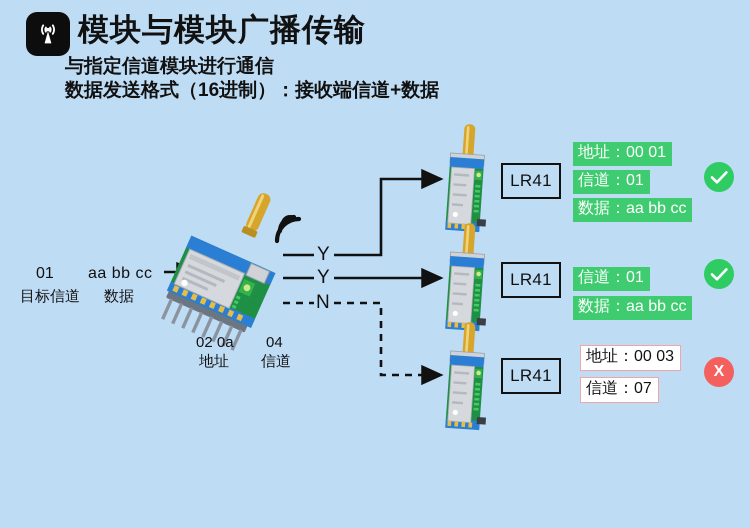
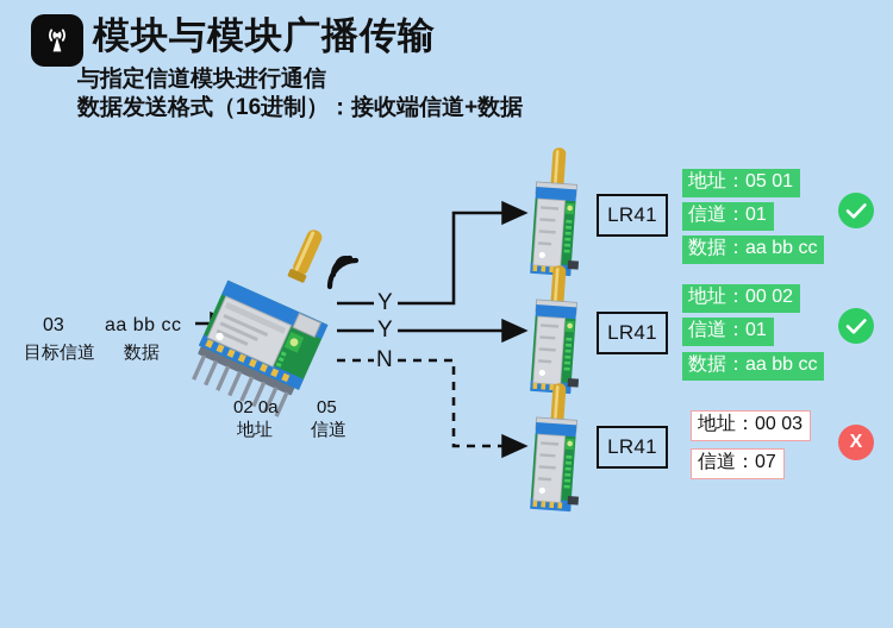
  模块与模块广播传输
  与指定信道模块进行通信
  数据发送格式（16进制）：接收端信道+数据
- 01
+ 03
  aa bb cc
  目标信道
  数据
  02 0a
- 04
+ 05
  地址
  信道
  Y
  Y
  N
  LR41
  LR41
  LR41
- 地址：00 01
+ 地址：05 01
  信道：01
  数据：aa bb cc
+ 地址：00 02
  信道：01
  数据：aa bb cc
  地址：00 03
  信道：07
  X
